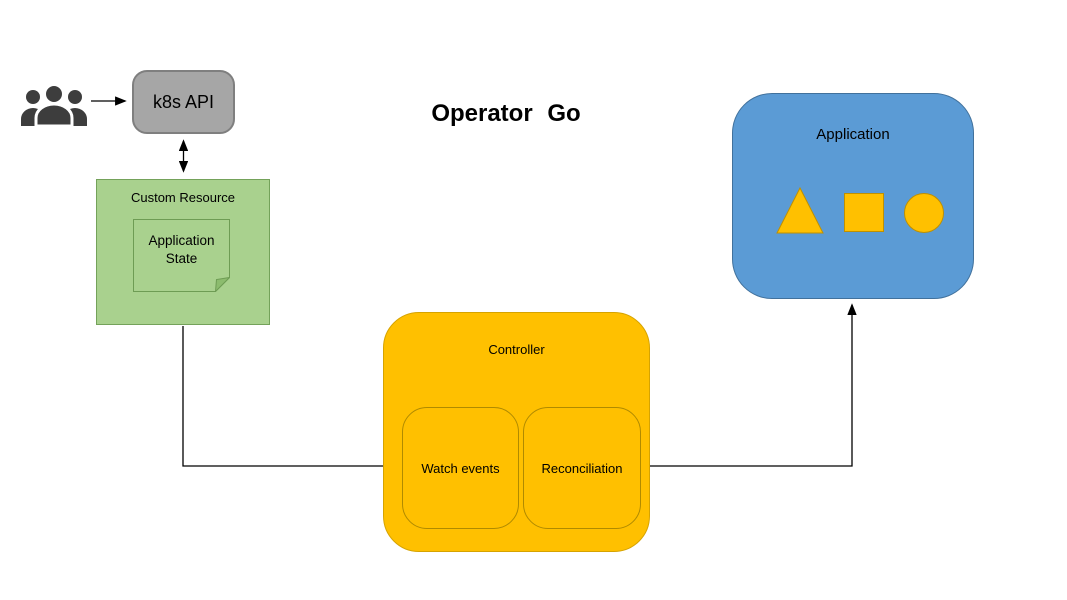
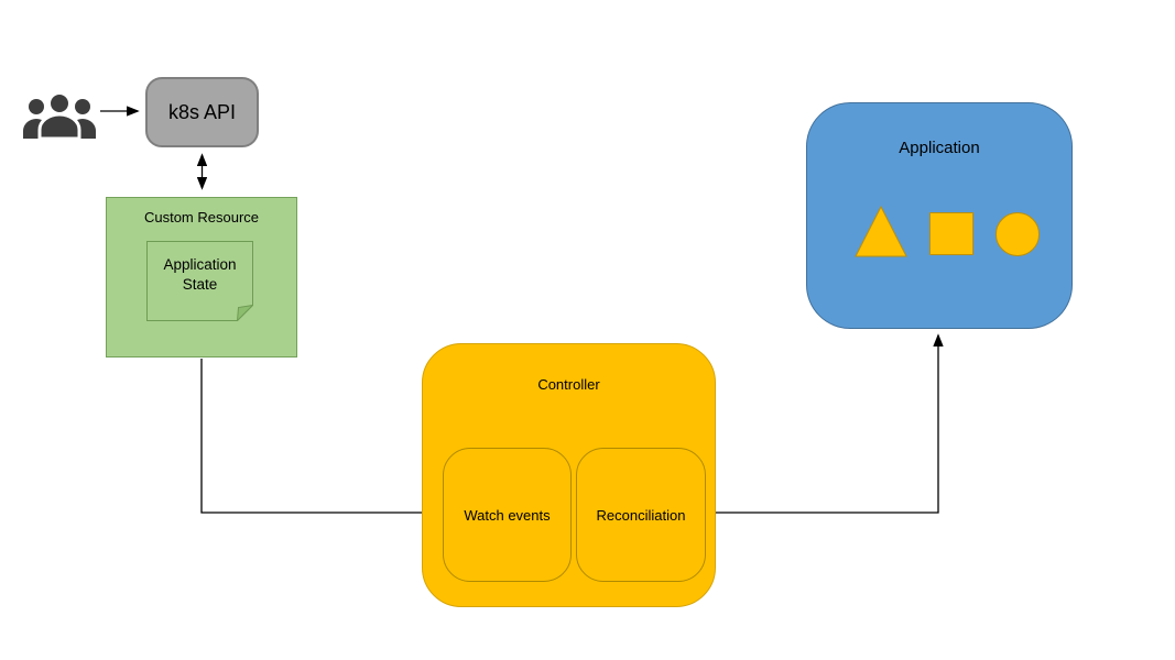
- Operator Go
  k8s API
  Custom Resource
  Application State
  Controller
  Watch events
  Reconciliation
  Application
